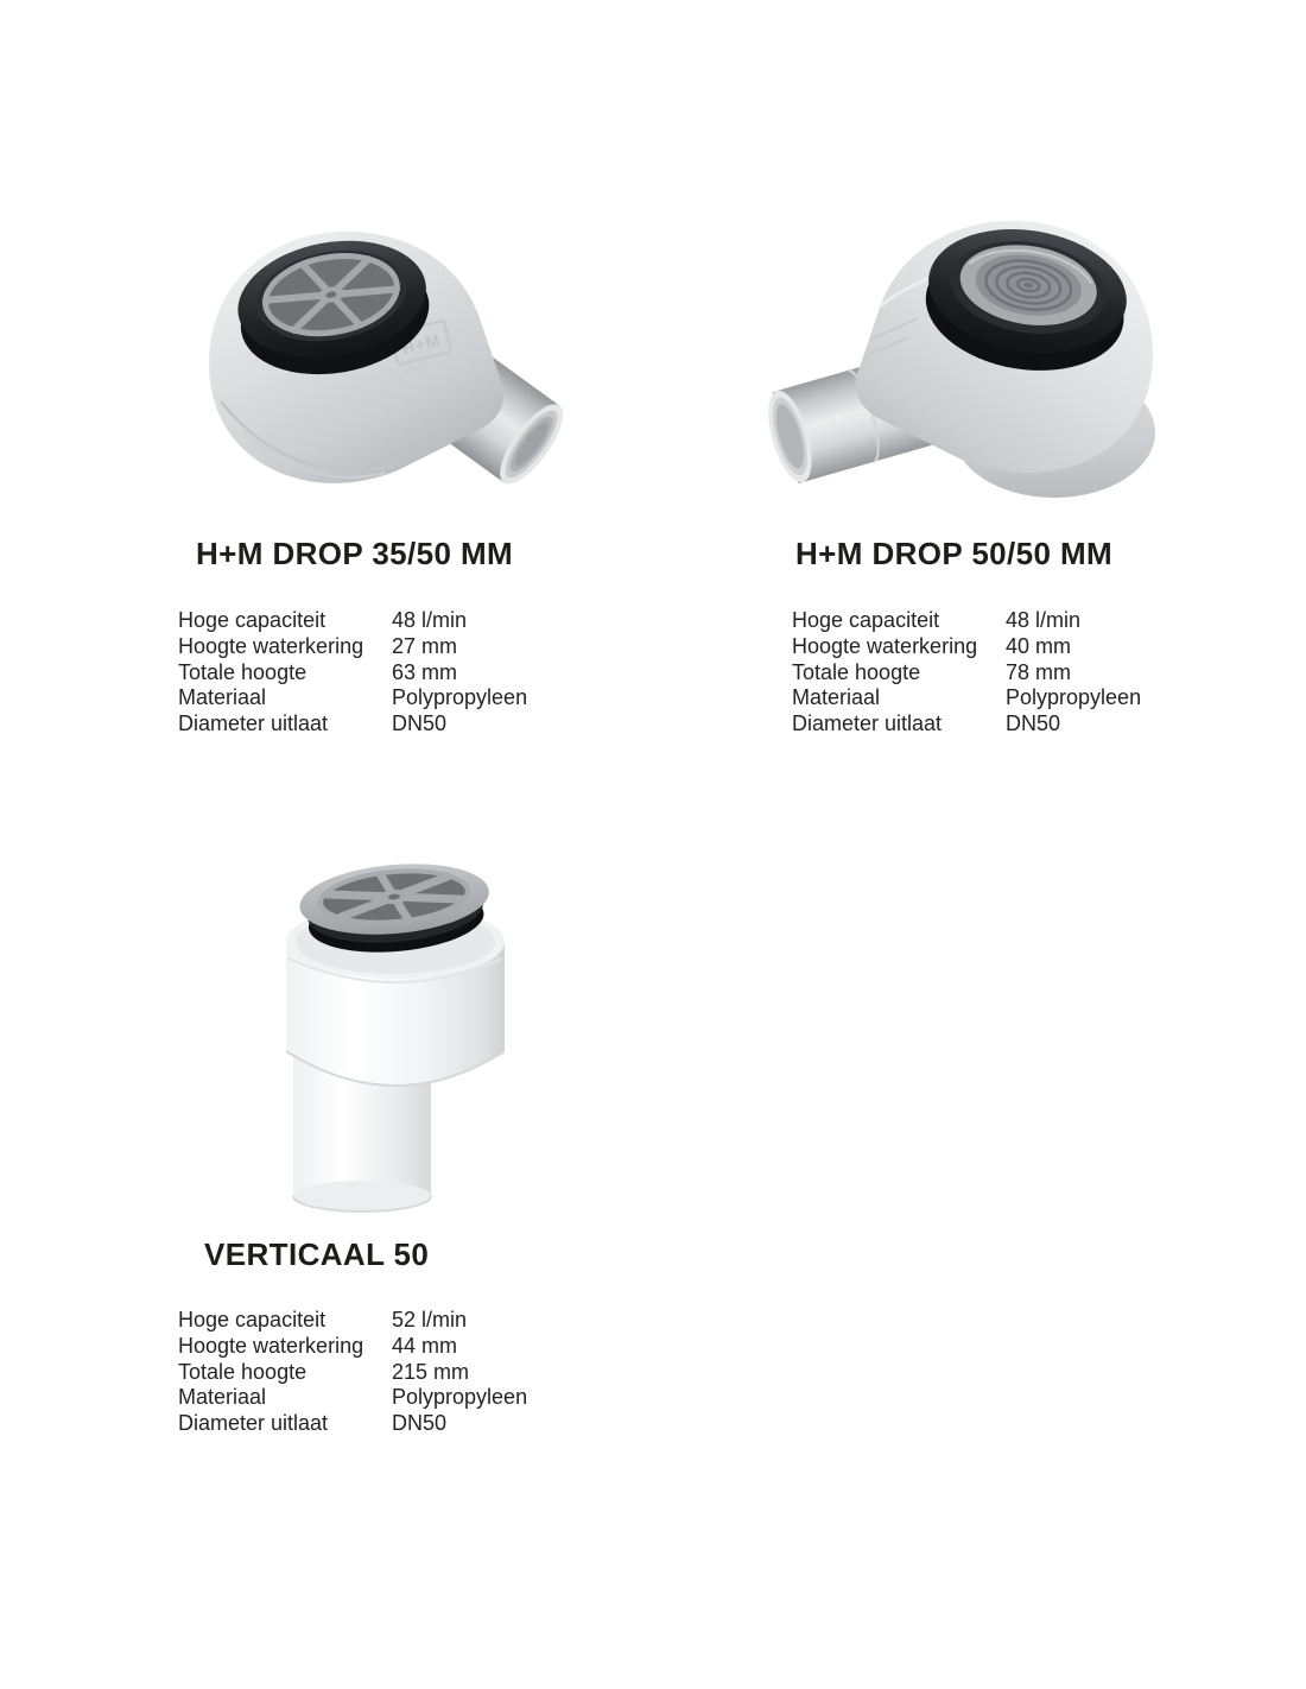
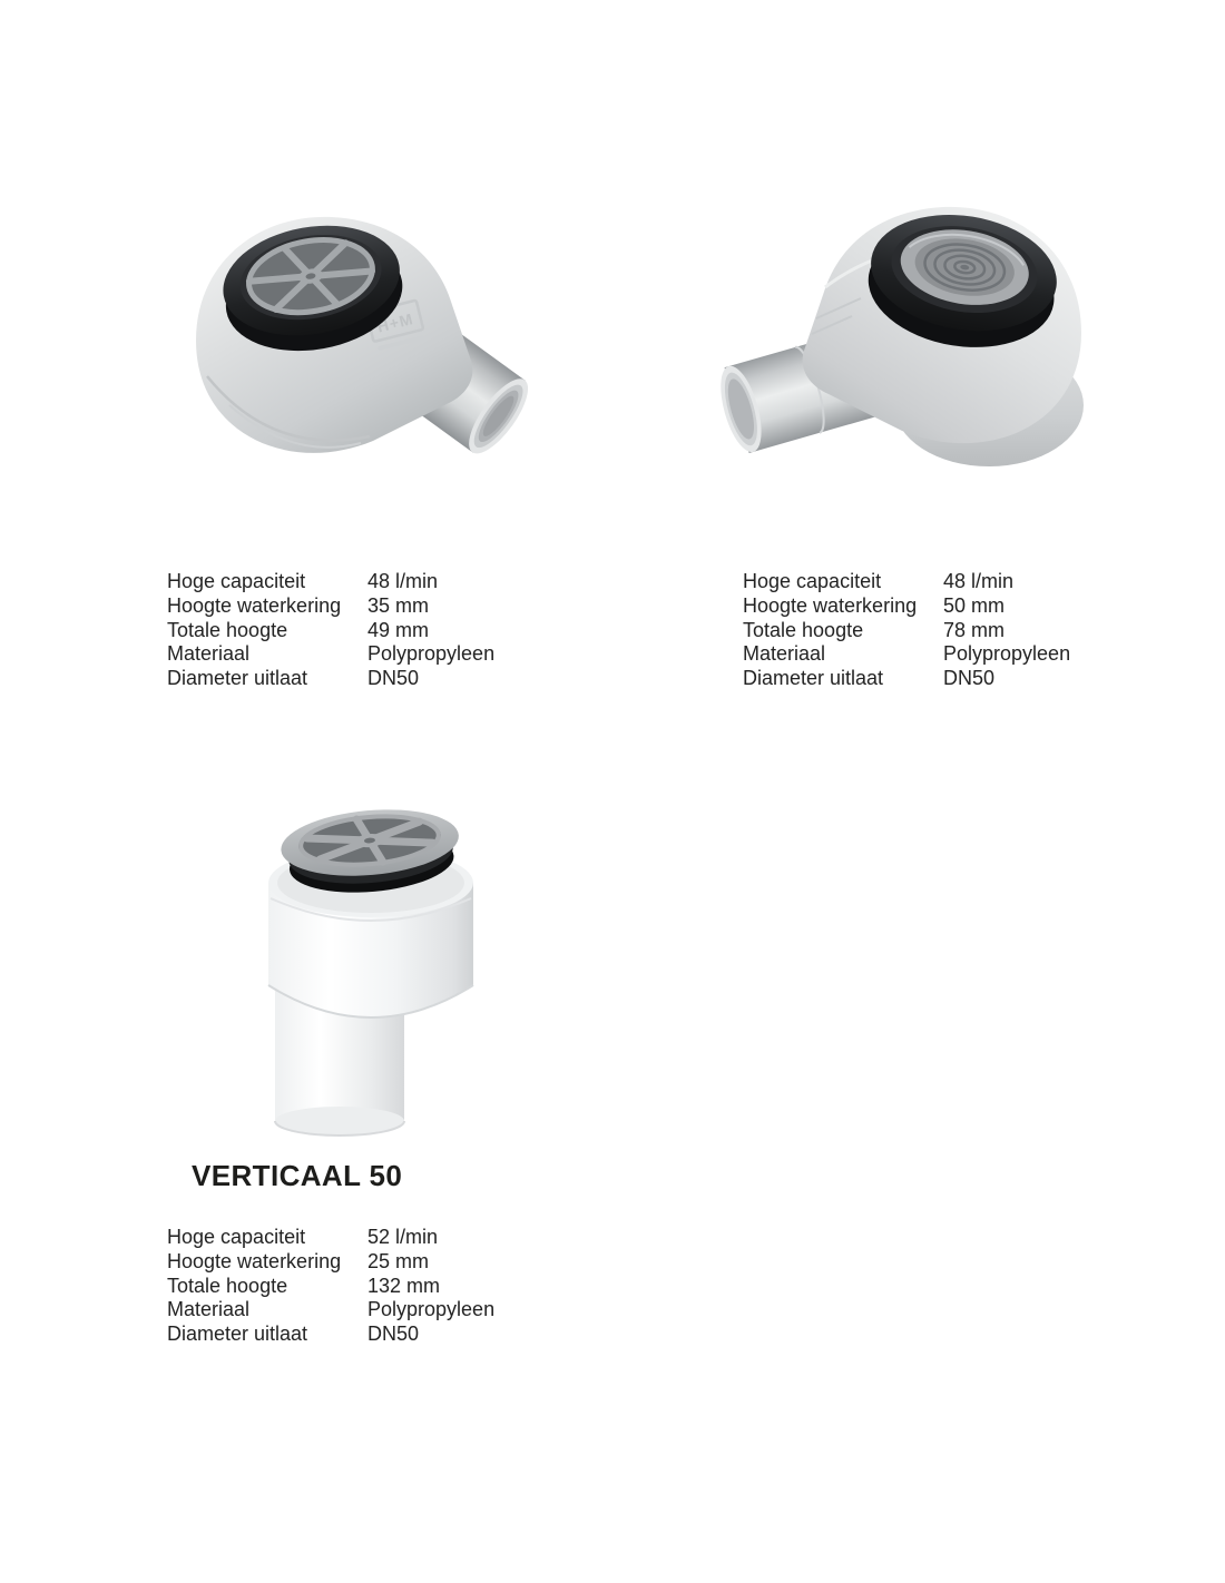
- H+M DROP 35/50 MM
- H+M DROP 50/50 MM
  VERTICAAL 50
  Hoge capaciteit
  48 l/min
  Hoogte waterkering
- 27 mm
+ 35 mm
  Totale hoogte
- 63 mm
+ 49 mm
  Materiaal
  Polypropyleen
  Diameter uitlaat
  DN50
  Hoge capaciteit
  48 l/min
  Hoogte waterkering
- 40 mm
+ 50 mm
  Totale hoogte
  78 mm
  Materiaal
  Polypropyleen
  Diameter uitlaat
  DN50
  Hoge capaciteit
  52 l/min
  Hoogte waterkering
- 44 mm
+ 25 mm
  Totale hoogte
- 215 mm
+ 132 mm
  Materiaal
  Polypropyleen
  Diameter uitlaat
  DN50
